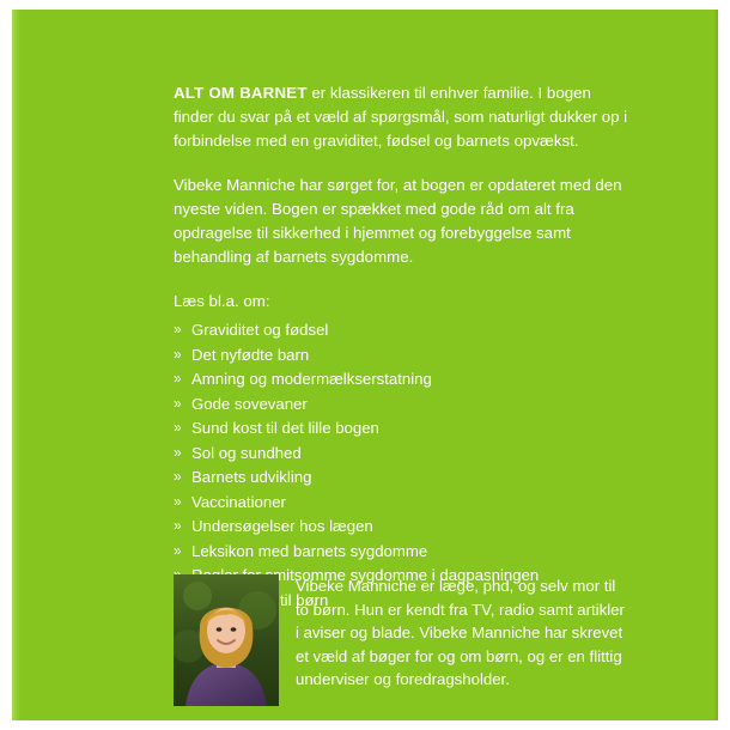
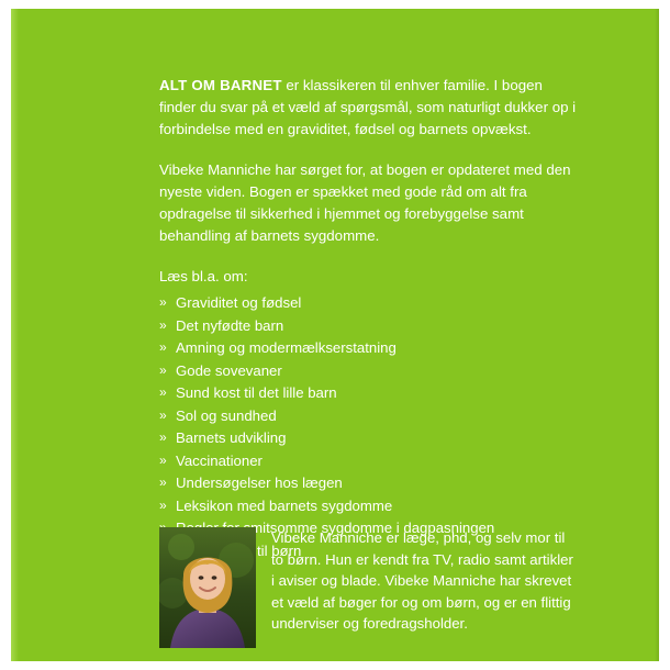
  ALT OM BARNET er klassikeren til enhver familie. I bogen finder du svar på et væld af spørgsmål, som naturligt dukker op i forbindelse med en graviditet, fødsel og barnets opvækst.
  Vibeke Manniche har sørget for, at bogen er opdateret med den nyeste viden. Bogen er spækket med gode råd om alt fra opdragelse til sikkerhed i hjemmet og forebyggelse samt behandling af barnets sygdomme.
  Læs bl.a. om:
  »
  Graviditet og fødsel
  »
  Det nyfødte barn
  »
  Amning og modermælkserstatning
  »
  Gode sovevaner
  »
- Sund kost til det lille bogen
+ Sund kost til det lille barn
  »
  Sol og sundhed
  »
  Barnets udvikling
  »
  Vaccinationer
  »
  Undersøgelser hos lægen
  »
  Leksikon med barnets sygdomme
  mitsomme sygdomme i dagpasningen
  Vibeke Manniche er læge, phd, og selv mor til to børn. Hun er kendt fra TV, radio samt artikler i aviser og blade. Vibeke Manniche har skrevet et væld af bøger for og om børn, og er en flittig underviser og foredragsholder.
